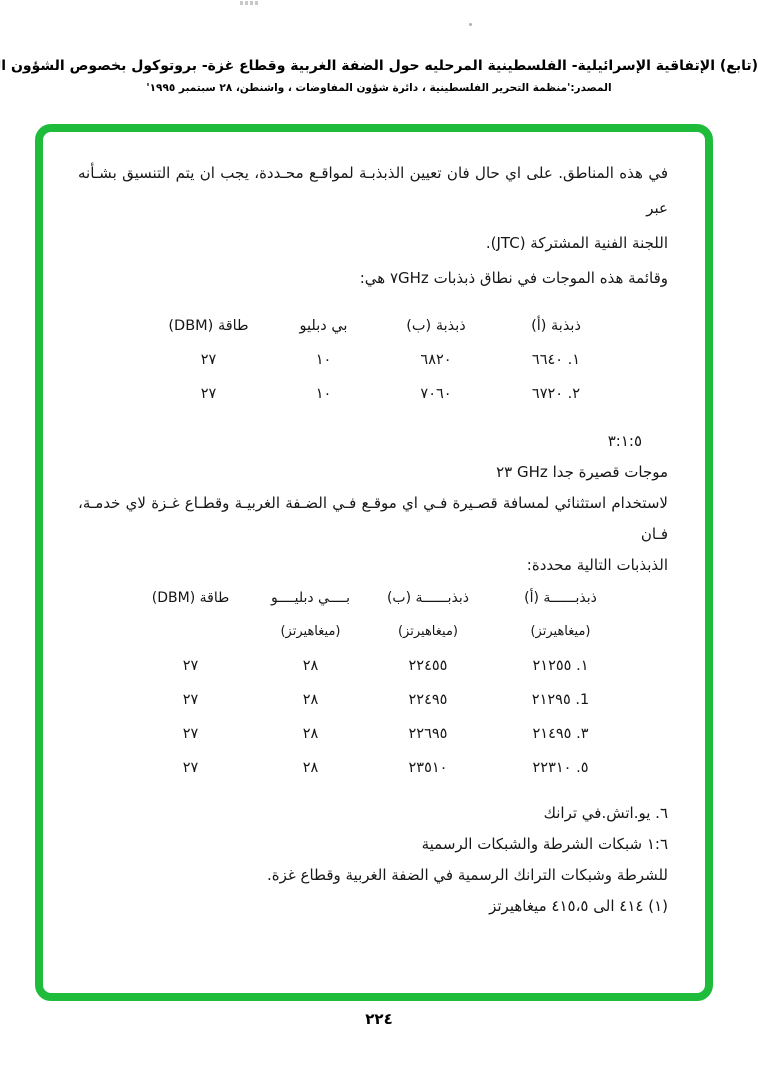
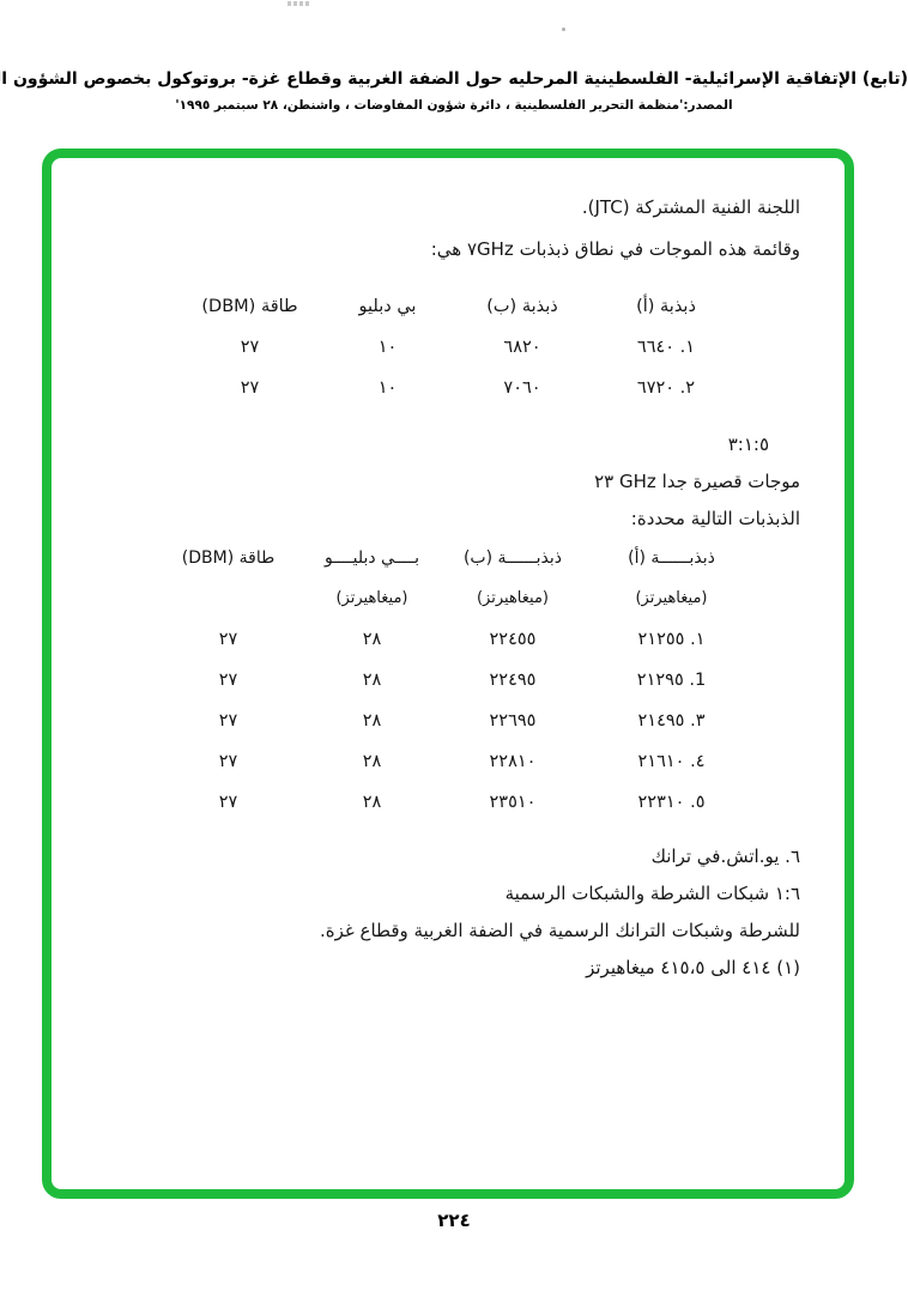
  (تابع) الإتفاقية الإسرائيلية- الفلسطينية المرحليه حول الضفة الغربية وقطاع غزة- بروتوكول بخصوص الشؤون ا
  المصدر:'منظمة التحرير الفلسطينية ، دائرة شؤون المفاوضات ، واشنطن، ٢٨ سبتمبر ١٩٩٥'
- في هذه المناطق. على اي حال فان تعيين الذبذبـة لمواقـع محـددة، يجب ان يتم التنسيق بشـأنه عبر
  اللجنة الفنية المشتركة (JTC).
  وقائمة هذه الموجات في نطاق ذبذبات ٧GHz هي:
  ذبذبة (أ)	ذبذبة (ب)	بي دبليو	طاقة (DBM)
  ١. ٦٦٤٠	٦٨٢٠	١٠	٢٧
  ٢. ٦٧٢٠	٧٠٦٠	١٠	٢٧
  ٣:١:٥
  موجات قصيرة جدا ٢٣ GHz
- لاستخدام استثنائي لمسافة قصـيرة فـي اي موقـع فـي الضـفة الغربيـة وقطـاع غـزة لاي خدمـة، فـان
  الذبذبات التالية محددة:
  ذبذبــــــة (أ)	ذبذبــــــة (ب)	بــــي دبليــــو	طاقة (DBM)
  (ميغاهيرتز)	(ميغاهيرتز)	(ميغاهيرتز)
  ١. ٢١٢٥٥	٢٢٤٥٥	٢٨	٢٧
  1. ٢١٢٩٥	٢٢٤٩٥	٢٨	٢٧
  ٣. ٢١٤٩٥	٢٢٦٩٥	٢٨	٢٧
+ ٤. ٢١٦١٠	٢٢٨١٠	٢٨	٢٧
  ٥. ٢٢٣١٠	٢٣٥١٠	٢٨	٢٧
  ٦. يو.اتش.في ترانك
  ١:٦ شبكات الشرطة والشبكات الرسمية
  للشرطة وشبكات الترانك الرسمية في الضفة الغربية وقطاع غزة.
  (١) ٤١٤ الى ٤١٥،٥ ميغاهيرتز
  ٢٢٤
